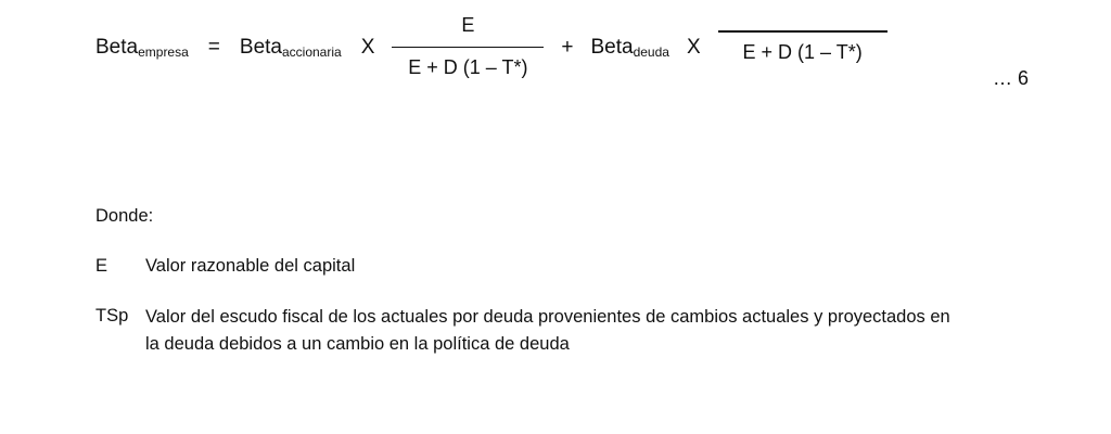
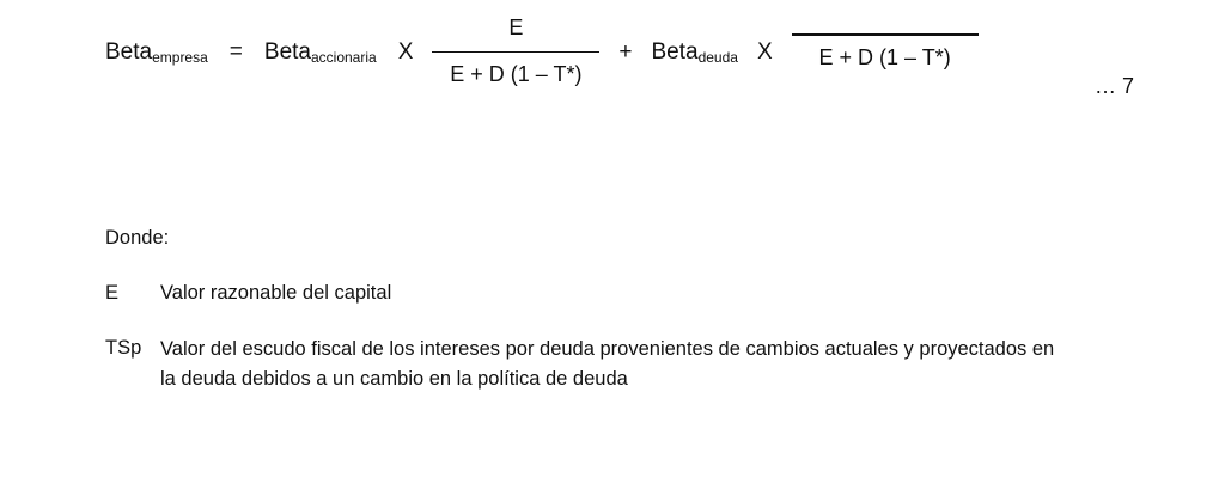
  Betaempresa
  =
  Betaaccionaria
  X
  E
  E + D (1 – T*)
  +
  Betadeuda
  X
  E + D (1 – T*)
- … 6
+ … 7
  Donde:
  E
  Valor razonable del capital
  TSp
- Valor del escudo fiscal de los actuales por deuda provenientes de cambios actuales y proyectados en la deuda debidos a un cambio en la política de deuda
+ Valor del escudo fiscal de los intereses por deuda provenientes de cambios actuales y proyectados en la deuda debidos a un cambio en la política de deuda
